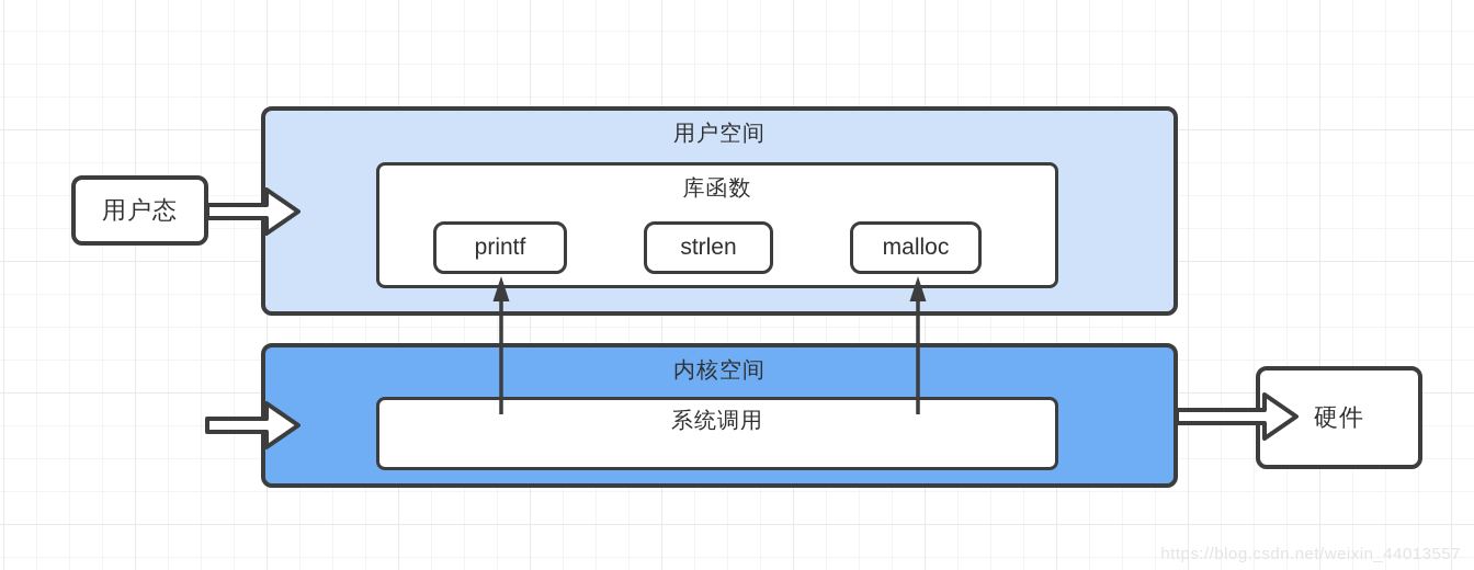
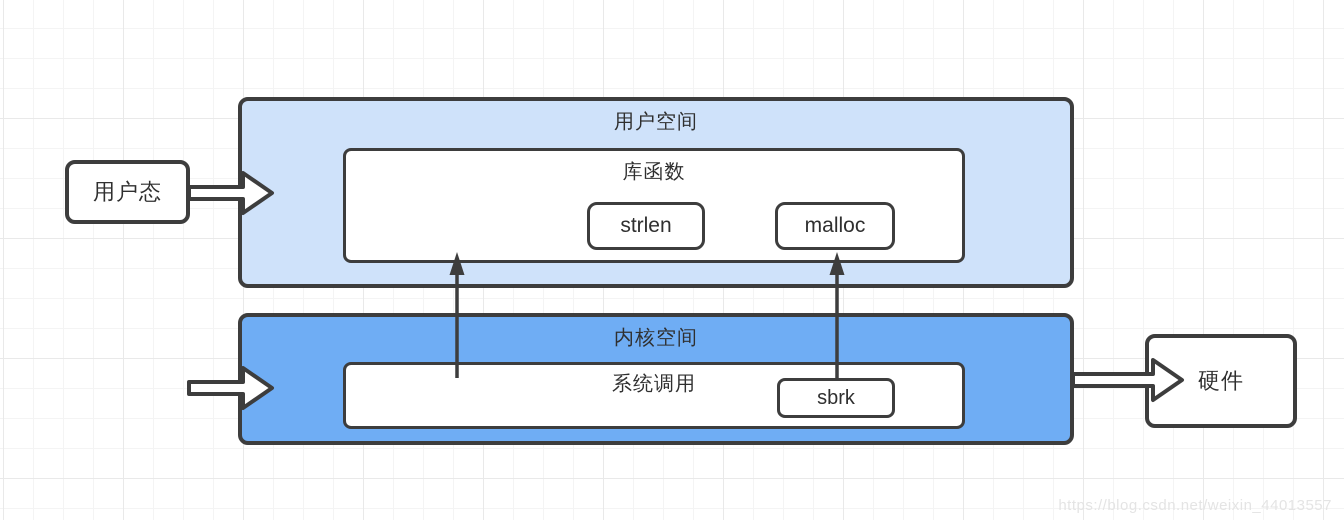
  用户空间
  库函数
- printf
  strlen
  malloc
  内核空间
  系统调用
+ sbrk
  用户态
  硬件
  https://blog.csdn.net/weixin_44013557
